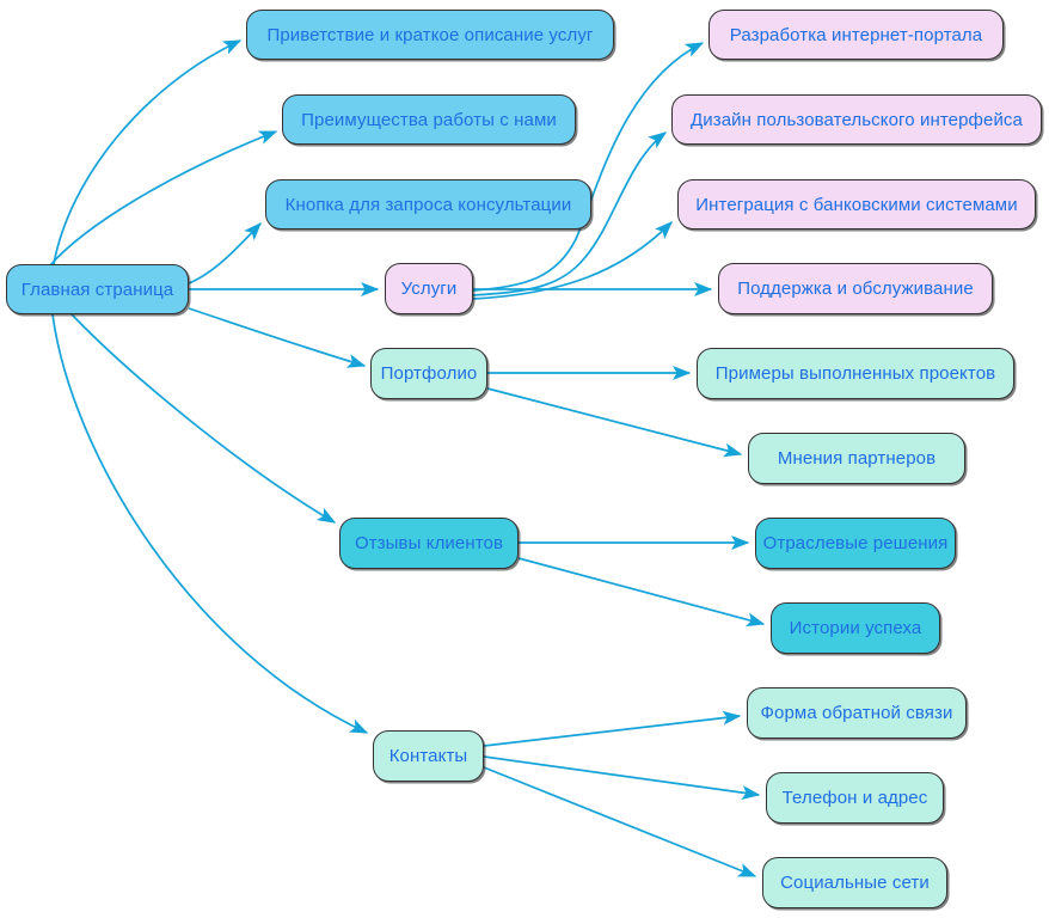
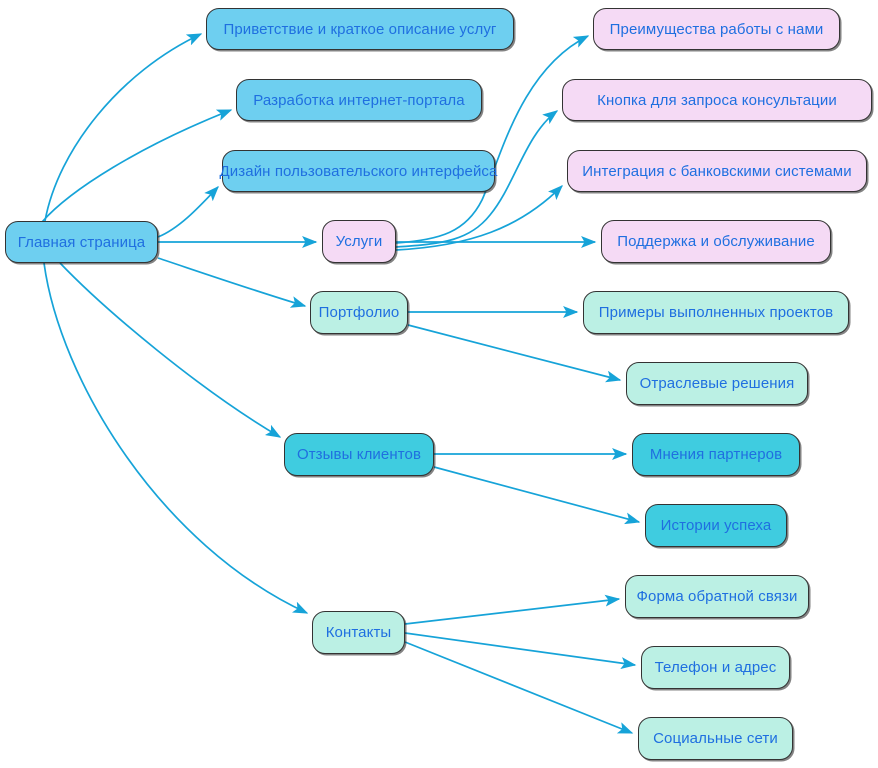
  Главная страница
  Приветствие и краткое описание услуг
- Преимущества работы с нами
+ Разработка интернет-портала
- Кнопка для запроса консультации
+ Дизайн пользовательского интерфейса
  Услуги
- Разработка интернет-портала
+ Преимущества работы с нами
- Дизайн пользовательского интерфейса
+ Кнопка для запроса консультации
  Интеграция с банковскими системами
  Поддержка и обслуживание
  Портфолио
  Примеры выполненных проектов
- Мнения партнеров
+ Отраслевые решения
  Отзывы клиентов
- Отраслевые решения
+ Мнения партнеров
  Истории успеха
  Контакты
  Форма обратной связи
  Телефон и адрес
  Социальные сети
